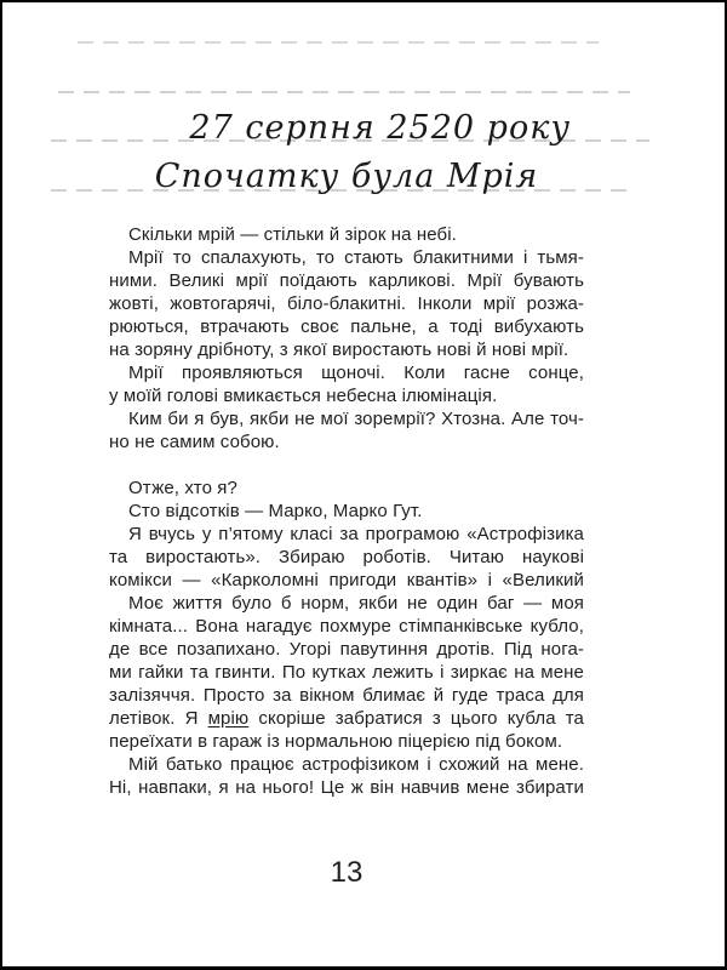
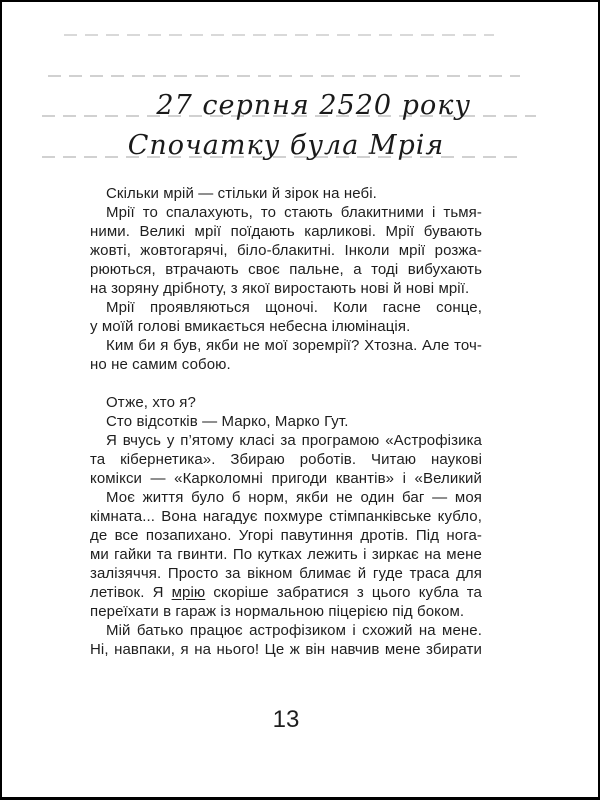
  27 серпня 2520 року
  Спочатку була Мрія
  Скільки мрій — стільки й зірок на небі.
  Мрії то спалахують, то стають блакитними і тьмя-
  ними. Великі мрії поїдають карликові. Мрії бувають
  жовті, жовтогарячі, біло-блакитні. Інколи мрії розжа-
  рюються, втрачають своє пальне, а тоді вибухають
  на зоряну дрібноту, з якої виростають нові й нові мрії.
  Мрії проявляються щоночі. Коли гасне сонце,
  у моїй голові вмикається небесна ілюмінація.
  Ким би я був, якби не мої зоремрії? Хтозна. Але точ-
  но не самим собою.
  Отже, хто я?
  Сто відсотків — Марко, Марко Гут.
  Я вчусь у п’ятому класі за програмою «Астрофізика
- та виростають». Збираю роботів. Читаю наукові
+ та кібернетика». Збираю роботів. Читаю наукові
  комікси — «Карколомні пригоди квантів» і «Великий
  Моє життя було б норм, якби не один баг — моя
  кімната... Вона нагадує похмуре стімпанківське кубло,
  де все позапихано. Угорі павутиння дротів. Під нога-
  ми гайки та гвинти. По кутках лежить і зиркає на мене
  залізяччя. Просто за вікном блимає й гуде траса для
  летівок. Я мрію скоріше забратися з цього кубла та
  переїхати в гараж із нормальною піцерією під боком.
  Мій батько працює астрофізиком і схожий на мене.
  Ні, навпаки, я на нього! Це ж він навчив мене збирати
  13
